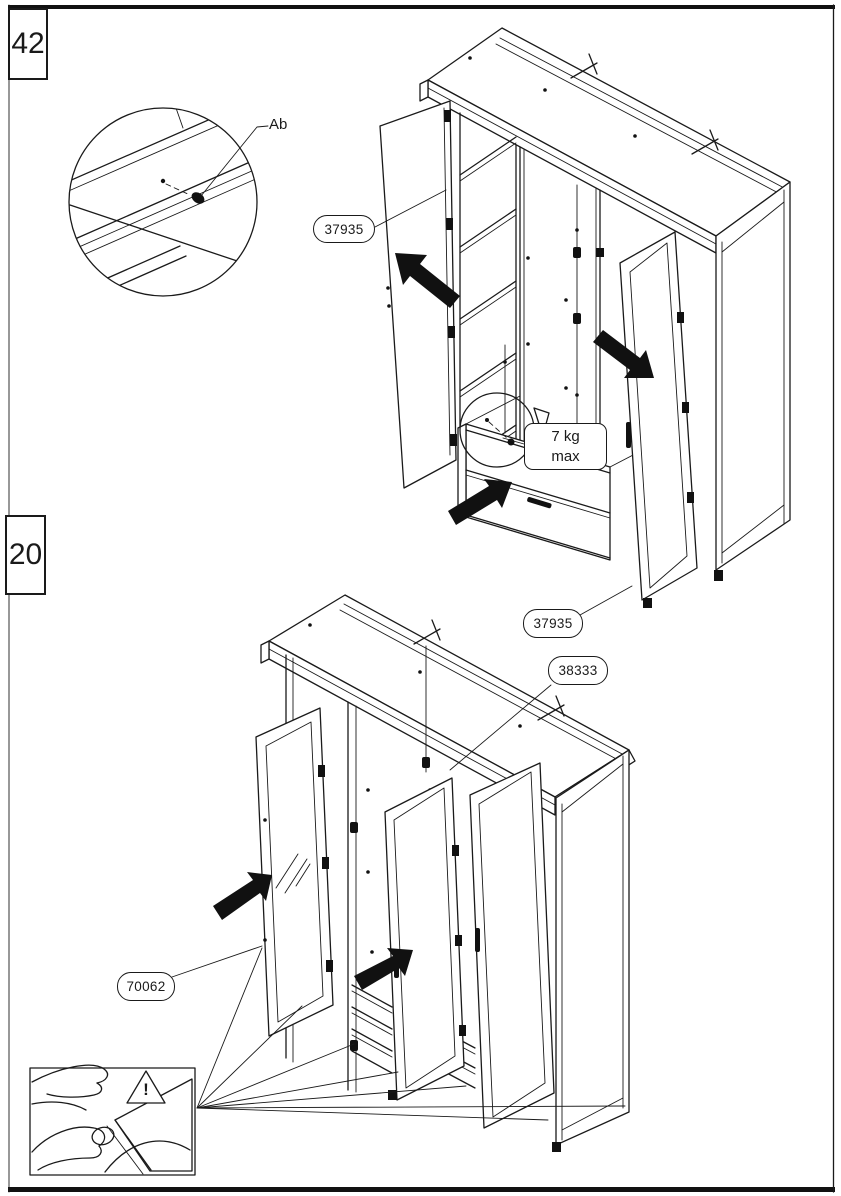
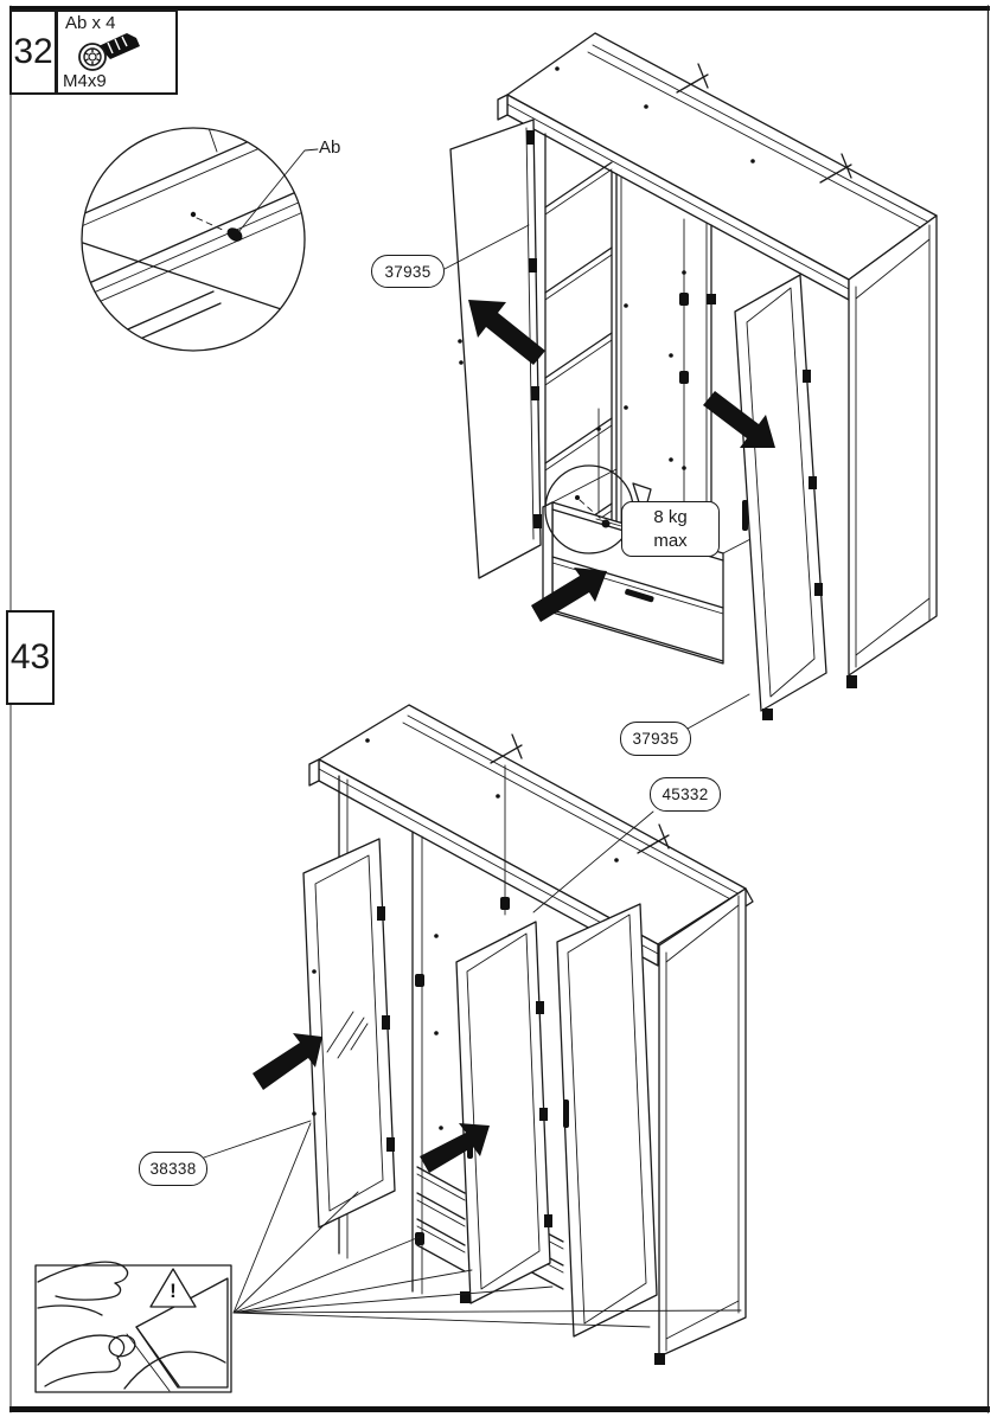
- 42
+ 32
+ Ab x 4
+ M4x9
- 20
+ 43
  Ab
  37935
  37935
- 38333
+ 45332
- 70062
+ 38338
- 7 kg
+ 8 kg
  max
  !
